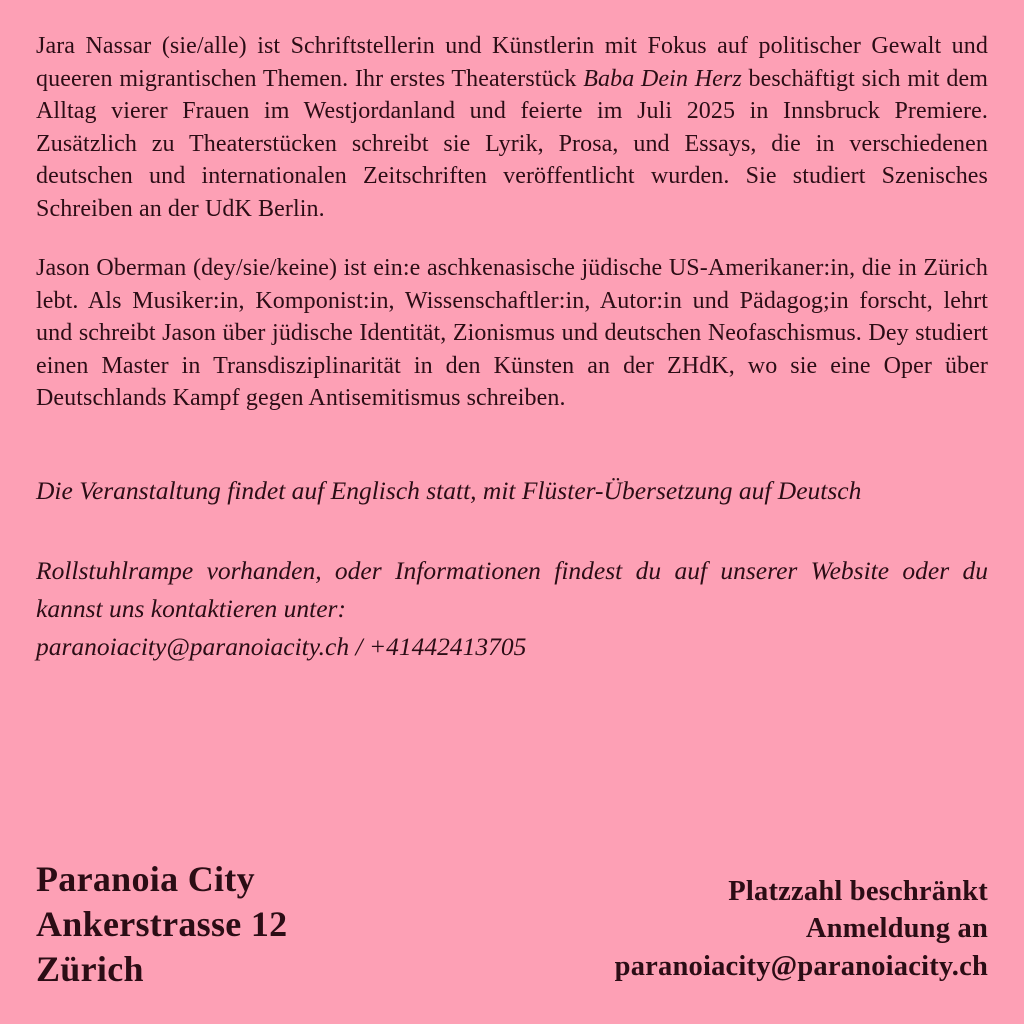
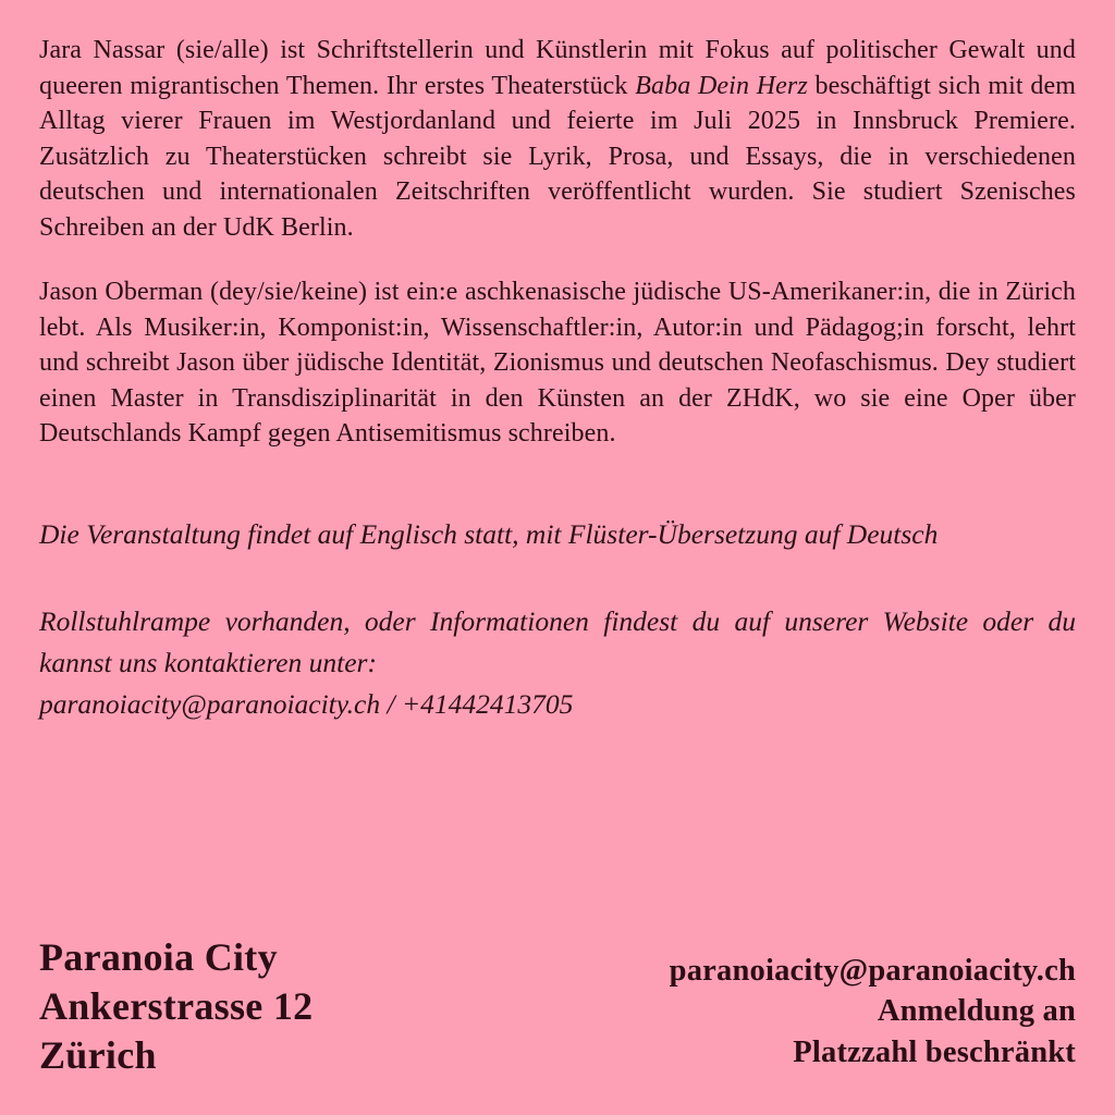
  Jara Nassar (sie/alle) ist Schriftstellerin und Künstlerin mit Fokus auf politischer Gewalt und queeren migrantischen Themen. Ihr erstes Theaterstück Baba Dein Herz beschäftigt sich mit dem Alltag vierer Frauen im Westjordanland und feierte im Juli 2025 in Innsbruck Premiere. Zusätzlich zu Theaterstücken schreibt sie Lyrik, Prosa, und Essays, die in verschiedenen deutschen und internationalen Zeitschriften veröffentlicht wurden. Sie studiert Szenisches Schreiben an der UdK Berlin.
  Jason Oberman (dey/sie/keine) ist ein:e aschkenasische jüdische US-Amerikaner:in, die in Zürich lebt. Als Musiker:in, Komponist:in, Wissenschaftler:in, Autor:in und Pädagog;in forscht, lehrt und schreibt Jason über jüdische Identität, Zionismus und deutschen Neofaschismus. Dey studiert einen Master in Transdisziplinarität in den Künsten an der ZHdK, wo sie eine Oper über Deutschlands Kampf gegen Antisemitismus schreiben.
  Die Veranstaltung findet auf Englisch statt, mit Flüster-Übersetzung auf Deutsch
  Rollstuhlrampe vorhanden, oder Informationen findest du auf unserer Website oder du kannst uns kontaktieren unter:
  paranoiacity@paranoiacity.ch / +41442413705
  Paranoia City
  Ankerstrasse 12
  Zürich
- Platzzahl beschränkt
+ paranoiacity@paranoiacity.ch
  Anmeldung an
- paranoiacity@paranoiacity.ch
+ Platzzahl beschränkt
